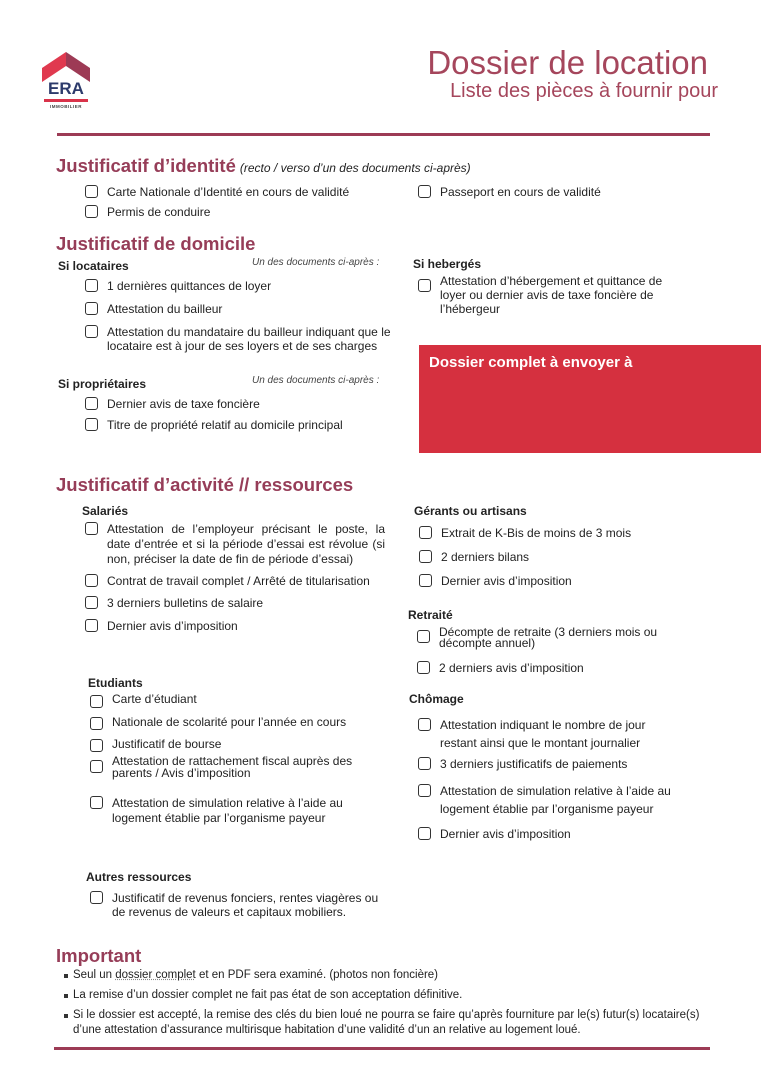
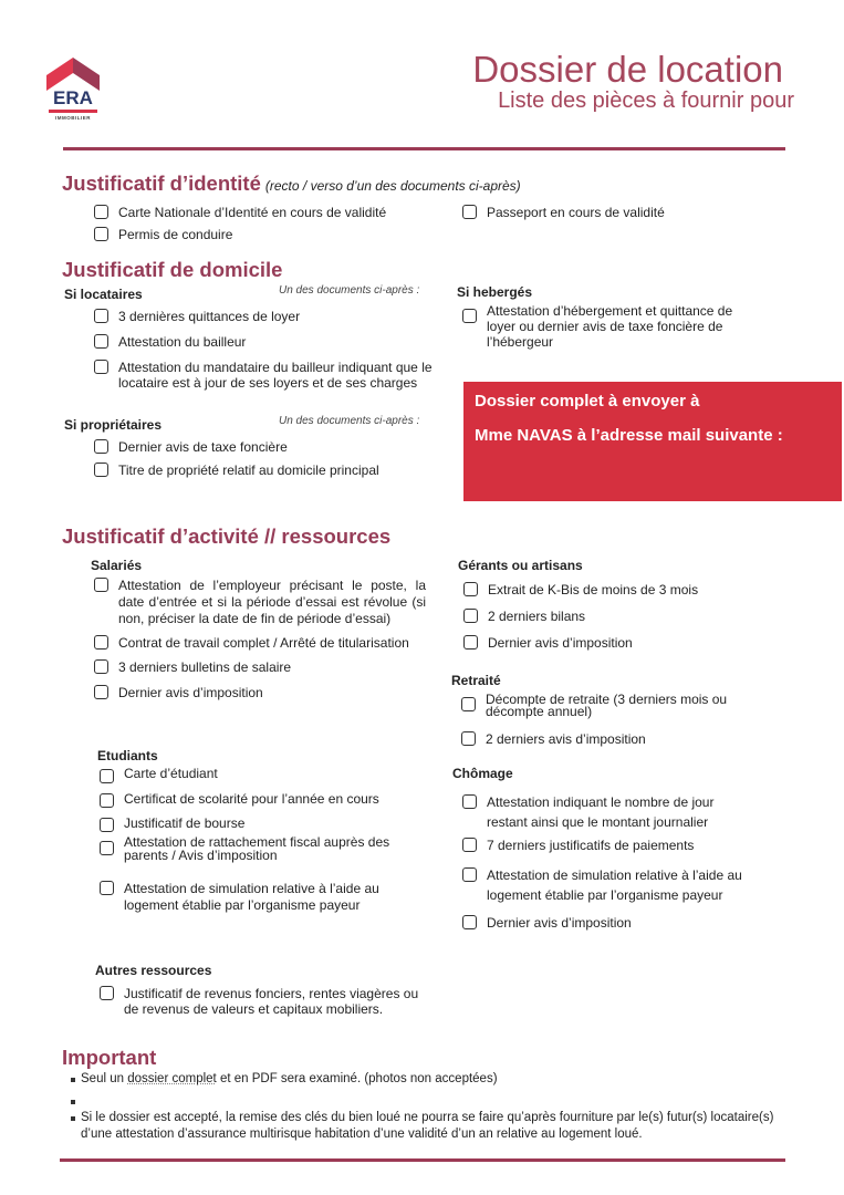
  ERA
  Dossier de location
  Liste des pièces à fournir pour
  Justificatif d’identité (recto / verso d’un des documents ci-après)
  Carte Nationale d’Identité en cours de validité
  Permis de conduire
  Passeport en cours de validité
  Justificatif de domicile
  Si locataires
  Un des documents ci-après :
- 1 dernières quittances de loyer
+ 3 dernières quittances de loyer
  Attestation du bailleur
  Attestation du mandataire du bailleur indiquant que le locataire est à jour de ses loyers et de ses charges
  Si propriétaires
  Un des documents ci-après :
  Dernier avis de taxe foncière
  Titre de propriété relatif au domicile principal
  Si hebergés
  Attestation d’hébergement et quittance de loyer ou dernier avis de taxe foncière de l’hébergeur
  Dossier complet à envoyer à
+ Mme NAVAS à l’adresse mail suivante :
  Justificatif d’activité // ressources
  Salariés
  Attestation de l’employeur précisant le poste, la date d’entrée et si la période d’essai est révolue (si non, préciser la date de fin de période d’essai)
  Contrat de travail complet / Arrêté de titularisation
  3 derniers bulletins de salaire
  Dernier avis d’imposition
  Gérants ou artisans
  Extrait de K-Bis de moins de 3 mois
  2 derniers bilans
  Dernier avis d’imposition
  Retraité
  Décompte de retraite (3 derniers mois ou décompte annuel)
  2 derniers avis d’imposition
  Etudiants
  Carte d’étudiant
- Nationale de scolarité pour l’année en cours
+ Certificat de scolarité pour l’année en cours
  Justificatif de bourse
  Attestation de rattachement fiscal auprès des parents / Avis d’imposition
  Attestation de simulation relative à l’aide au logement établie par l’organisme payeur
  Chômage
  Attestation indiquant le nombre de jour restant ainsi que le montant journalier
- 3 derniers justificatifs de paiements
+ 7 derniers justificatifs de paiements
  Attestation de simulation relative à l’aide au logement établie par l’organisme payeur
  Dernier avis d’imposition
  Autres ressources
  Justificatif de revenus fonciers, rentes viagères ou de revenus de valeurs et capitaux mobiliers.
  Important
- Seul un dossier complet et en PDF sera examiné. (photos non foncière)
+ Seul un dossier complet et en PDF sera examiné. (photos non acceptées)
- La remise d’un dossier complet ne fait pas état de son acceptation définitive.
  Si le dossier est accepté, la remise des clés du bien loué ne pourra se faire qu’après fourniture par le(s) futur(s) locataire(s) d’une attestation d’assurance multirisque habitation d’une validité d’un an relative au logement loué.
